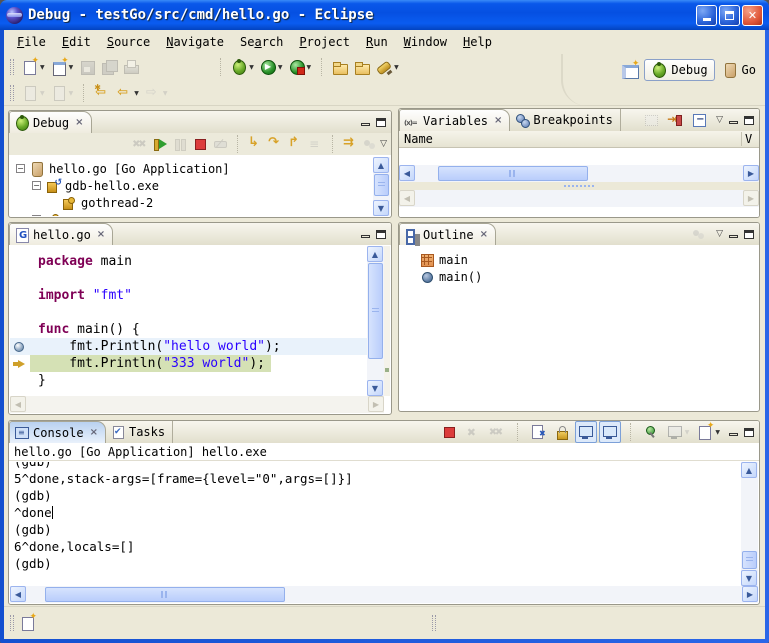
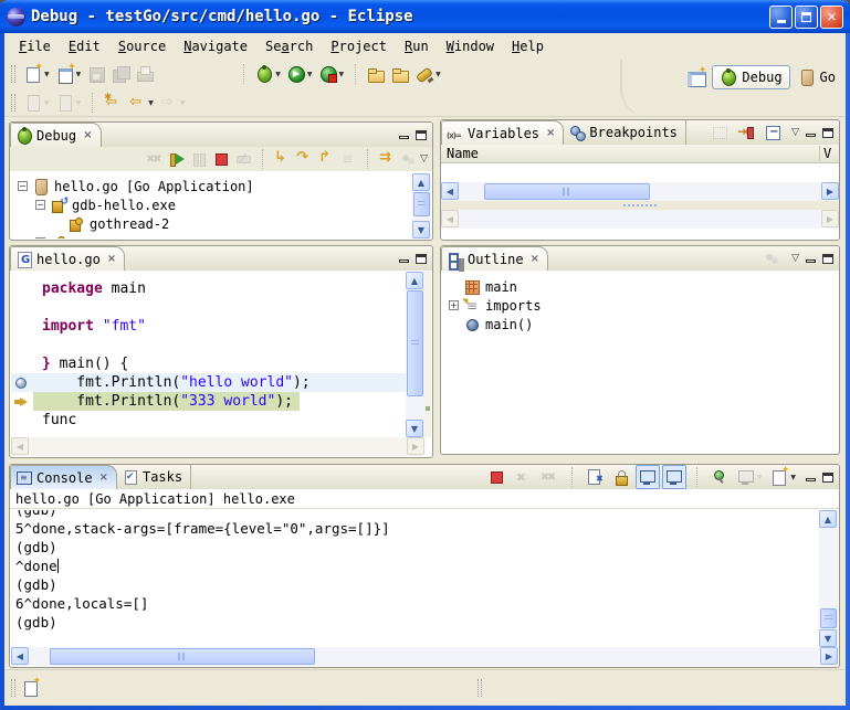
  Debug - testGo/src/cmd/hello.go - Eclipse
  ✕
  File
  Edit
  Source
  Navigate
  Search
  Project
  Run
  Window
  Help
  Debug
  Go
  Debug
  ×
  ▽
  −
  hello.go [Go Application]
  −
  gdb-hello.exe
  gothread-2
  ▲
  ▼
  Variables
  ×
  Breakpoints
  ▽
  Name
  V
  ◀
  ▶
  ◀
  ▶
  hello.go
  ×
  package main
  import "fmt"
- func main() {
+ } main() {
  fmt.Println("hello world");
  fmt.Println("333 world");
- }
+ func
  ▲
  ▼
  ◀
  ▶
  Outline
  ×
  ▽
  main
+ +
+ imports
  main()
  Console
  ×
  Tasks
  hello.go [Go Application] hello.exe
  (gdb)
  5^done,stack-args=[frame={level="0",args=[]}]
  (gdb)
  ^done
  (gdb)
  6^done,locals=[]
  (gdb)
  ▲
  ▼
  ◀
  ▶
